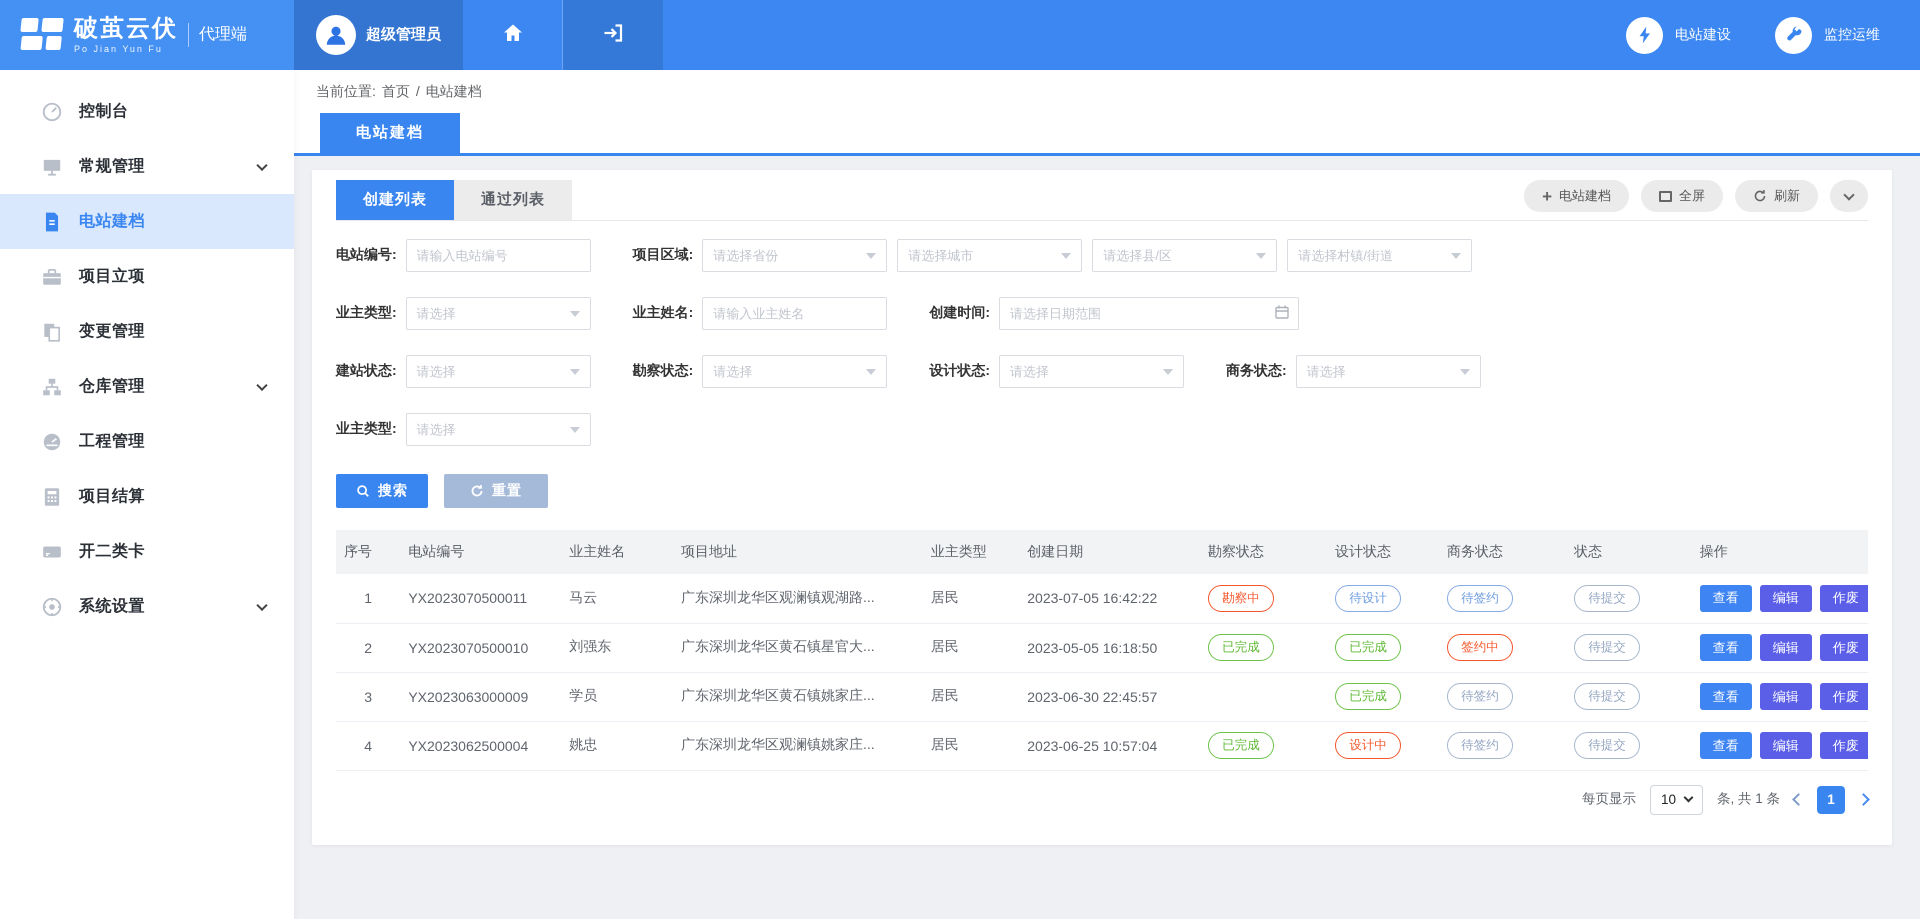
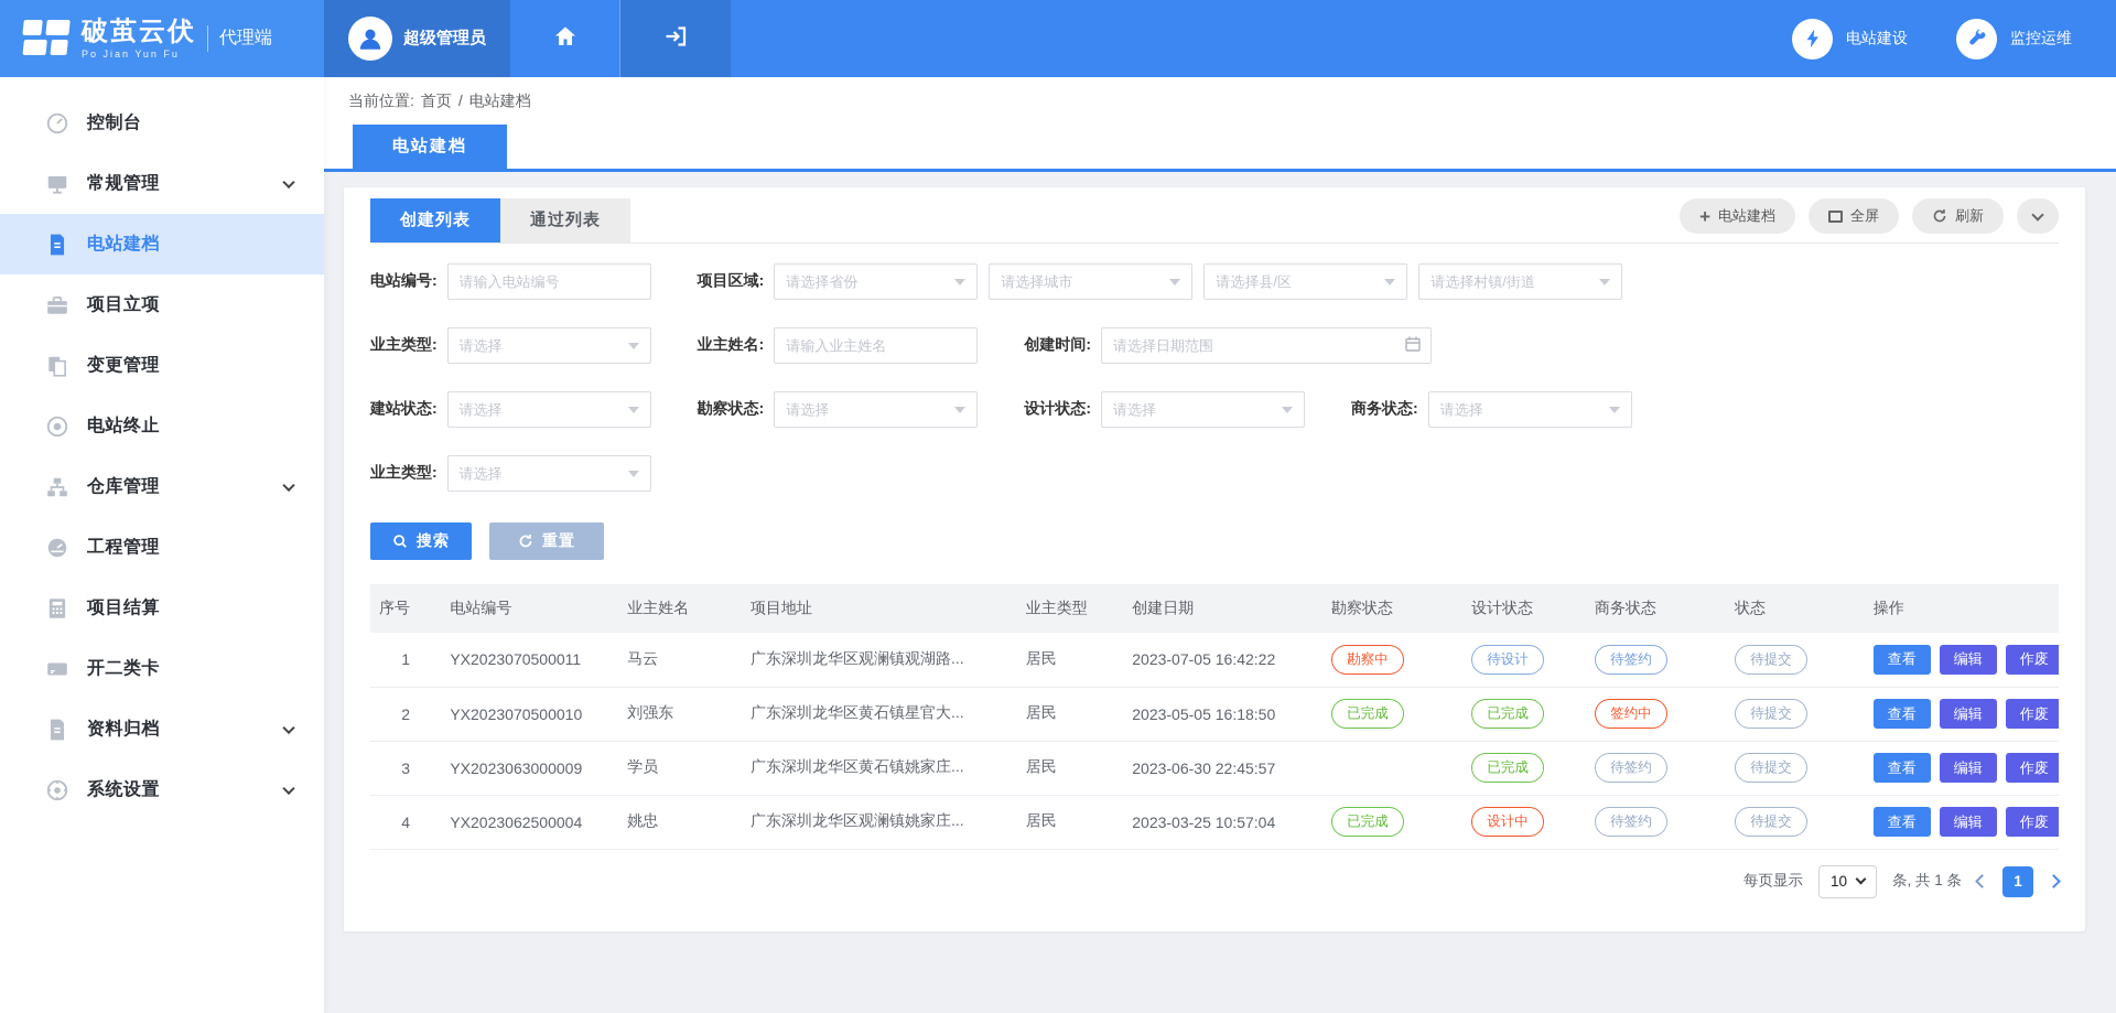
  破茧云伏
  Po Jian Yun Fu
  代理端
  超级管理员
  电站建设
  监控运维
  控制台
  常规管理
  电站建档
  项目立项
  变更管理
+ 电站终止
  仓库管理
  工程管理
  项目结算
  开二类卡
+ 资料归档
  系统设置
  当前位置:
  首页
  /
  电站建档
  电站建档
  创建列表
  通过列表
  +
  电站建档
  全屏
  刷新
  电站编号:
  请输入电站编号
  项目区域:
  请选择省份
  请选择城市
  请选择县/区
  请选择村镇/街道
  业主类型:
  请选择
  业主姓名:
  请输入业主姓名
  创建时间:
  请选择日期范围
  建站状态:
  请选择
  勘察状态:
  请选择
  设计状态:
  请选择
  商务状态:
  请选择
  业主类型:
  请选择
  搜索
  重置
  序号	电站编号	业主姓名	项目地址	业主类型	创建日期	勘察状态	设计状态	商务状态	状态	操作
  1	YX2023070500011	马云	广东深圳龙华区观澜镇观湖路...	居民	2023-07-05 16:42:22	勘察中	待设计	待签约	待提交	查看 编辑 作废
  2	YX2023070500010	刘强东	广东深圳龙华区黄石镇星官大...	居民	2023-05-05 16:18:50	已完成	已完成	签约中	待提交	查看 编辑 作废
  3	YX2023063000009	学员	广东深圳龙华区黄石镇姚家庄...	居民	2023-06-30 22:45:57		已完成	待签约	待提交	查看 编辑 作废
- 4	YX2023062500004	姚忠	广东深圳龙华区观澜镇姚家庄...	居民	2023-06-25 10:57:04	已完成	设计中	待签约	待提交	查看 编辑 作废
+ 4	YX2023062500004	姚忠	广东深圳龙华区观澜镇姚家庄...	居民	2023-03-25 10:57:04	已完成	设计中	待签约	待提交	查看 编辑 作废
  每页显示
  10
  条, 共 1 条
  1
